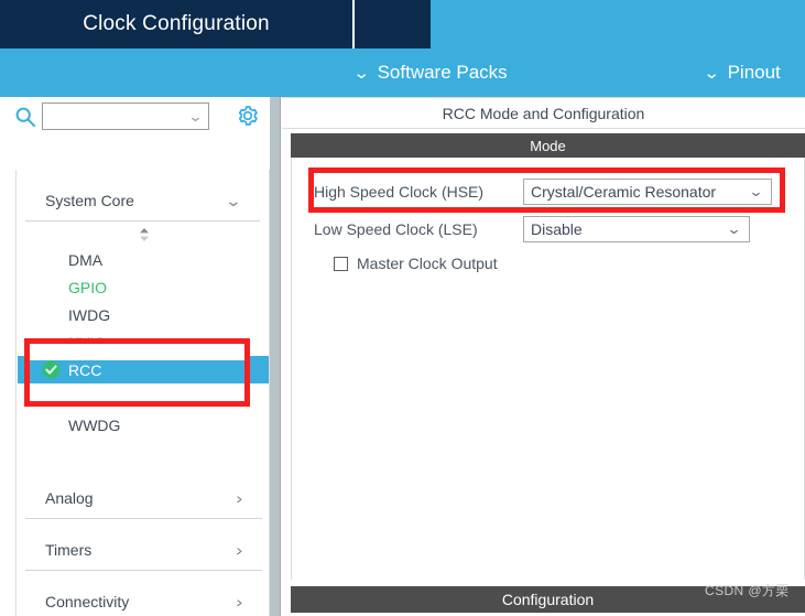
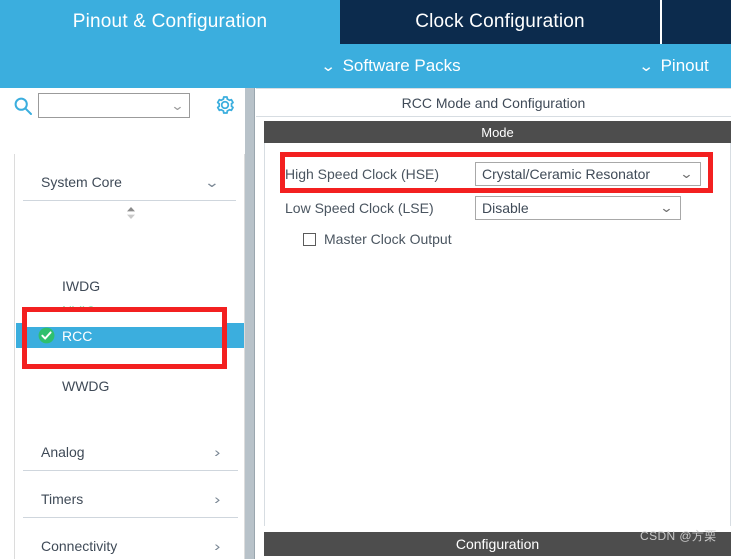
+ Pinout & Configuration
  Clock Configuration
  ⌄
  Software Packs
  ⌄
  Pinout
  ⌄
  System Core
  ⌄
- DMA
- GPIO
  IWDG
  NVIC
  RCC
  WWDG
  Analog
  ›
  Timers
  ›
  Connectivity
  ›
  RCC Mode and Configuration
  Mode
  High Speed Clock (HSE)
  Crystal/Ceramic Resonator
  ⌄
  Low Speed Clock (LSE)
  Disable
  ⌄
  Master Clock Output
  Configuration
  CSDN @方栗
